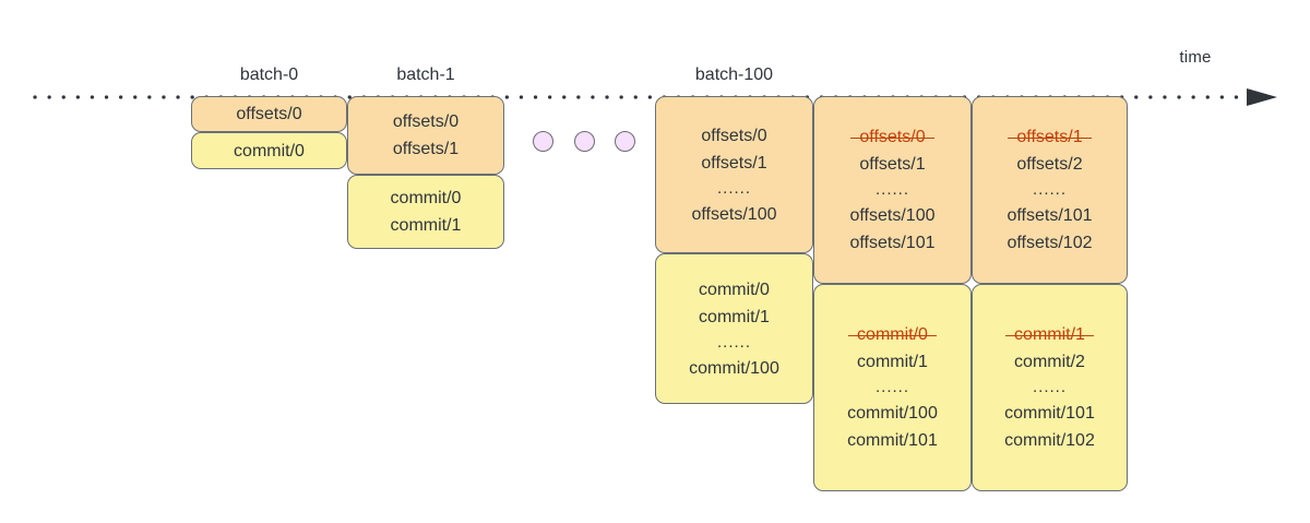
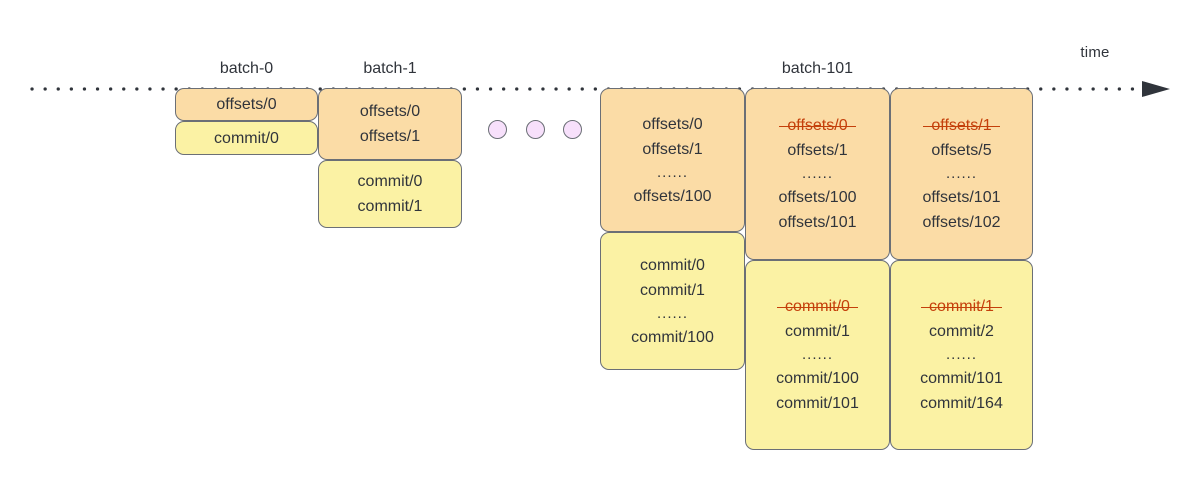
  time
  batch-0
  offsets/0
  commit/0
  batch-1
  offsets/0
  offsets/1
  commit/0
  commit/1
- batch-100
  offsets/0
  offsets/1
  ......
  offsets/100
  commit/0
  commit/1
  ......
  commit/100
+ batch-101
  offsets/0
  offsets/1
  ......
  offsets/100
  offsets/101
  commit/0
  commit/1
  ......
  commit/100
  commit/101
  offsets/1
- offsets/2
+ offsets/5
  ......
  offsets/101
  offsets/102
  commit/1
  commit/2
  ......
  commit/101
- commit/102
+ commit/164
